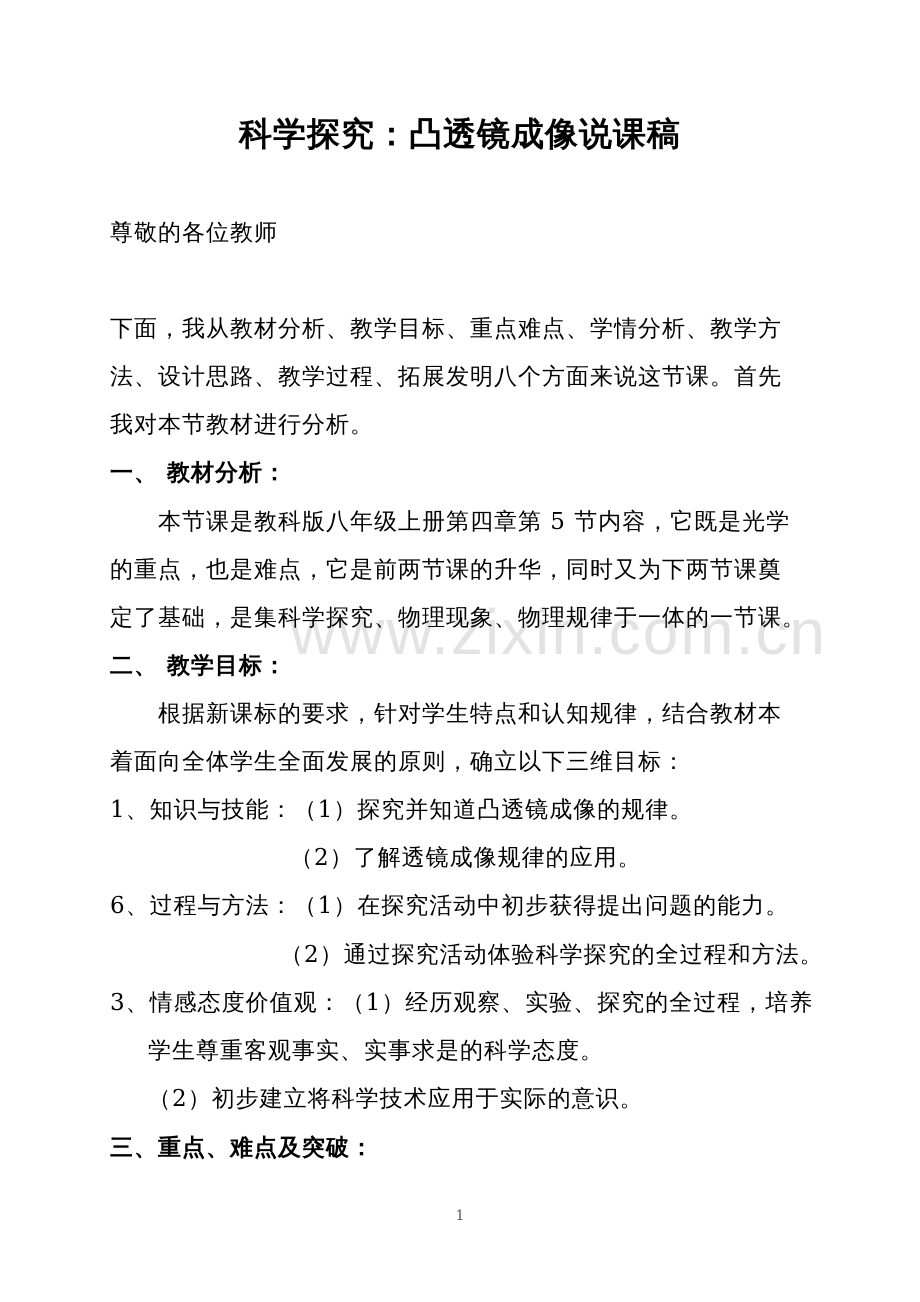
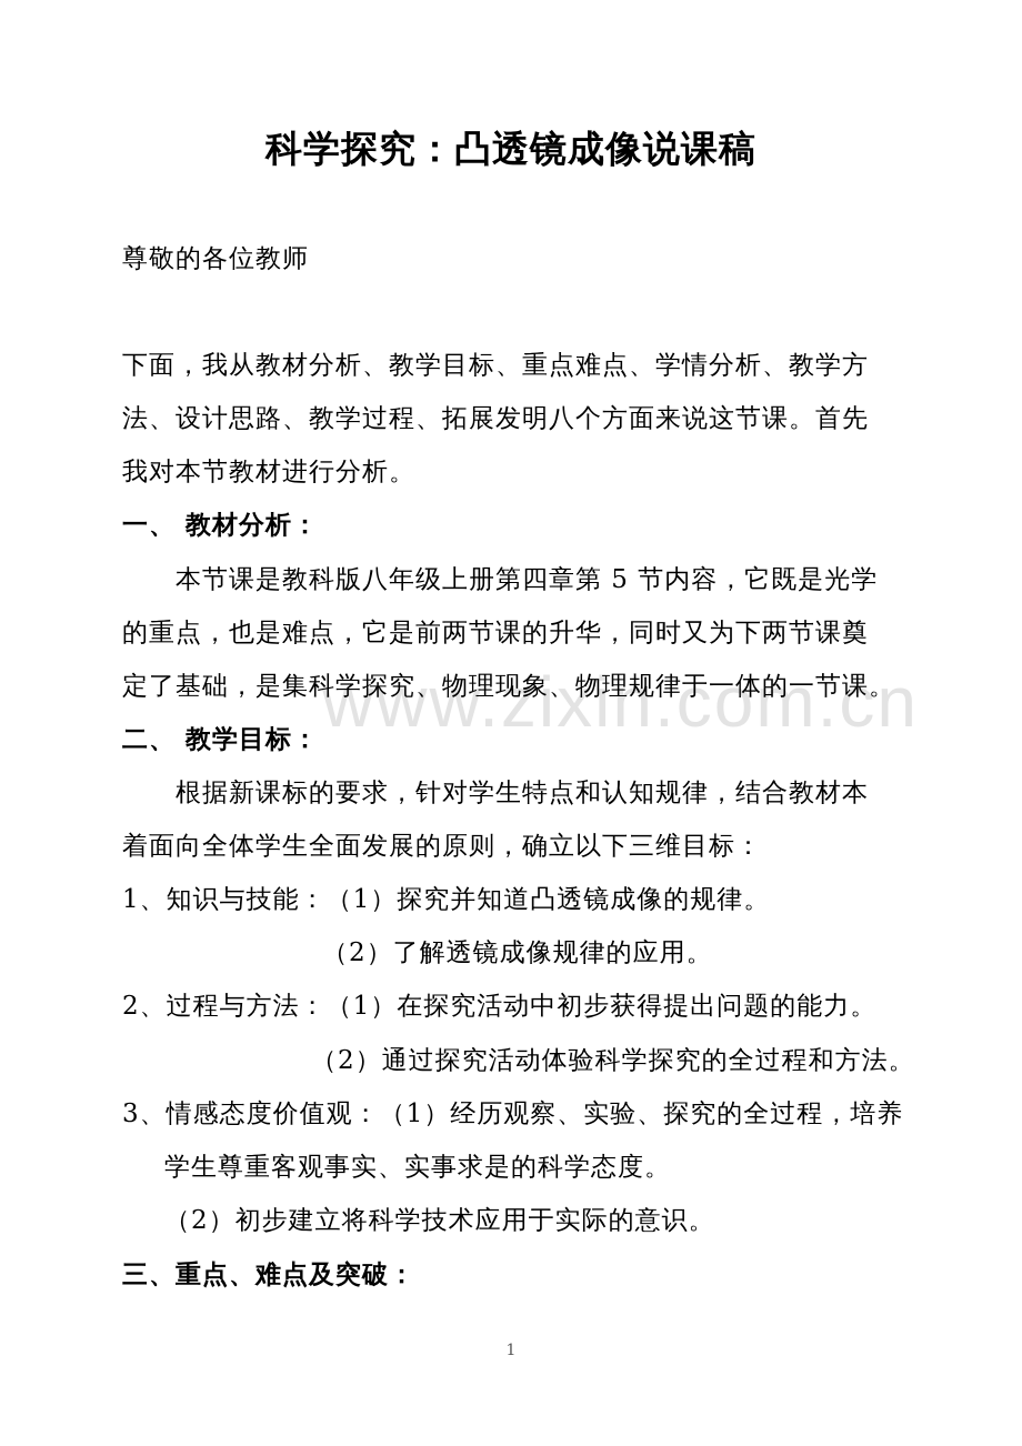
  科学探究：凸透镜成像说课稿
  www.zixin.com.cn
  尊敬的各位教师
  下面，我从教材分析、教学目标、重点难点、学情分析、教学方
  法、设计思路、教学过程、拓展发明八个方面来说这节课。首先
  我对本节教材进行分析。
  一、 教材分析：
  本节课是教科版八年级上册第四章第 5 节内容，它既是光学
  的重点，也是难点，它是前两节课的升华，同时又为下两节课奠
  定了基础，是集科学探究、物理现象、物理规律于一体的一节课。
  二、 教学目标：
  根据新课标的要求，针对学生特点和认知规律，结合教材本
  着面向全体学生全面发展的原则，确立以下三维目标：
  1、知识与技能：（1）探究并知道凸透镜成像的规律。
  （2）了解透镜成像规律的应用。
- 6、过程与方法：（1）在探究活动中初步获得提出问题的能力。
+ 2、过程与方法：（1）在探究活动中初步获得提出问题的能力。
  （2）通过探究活动体验科学探究的全过程和方法。
  3、情感态度价值观：（1）经历观察、实验、探究的全过程，培养
  学生尊重客观事实、实事求是的科学态度。
  （2）初步建立将科学技术应用于实际的意识。
  三、重点、难点及突破：
  1
